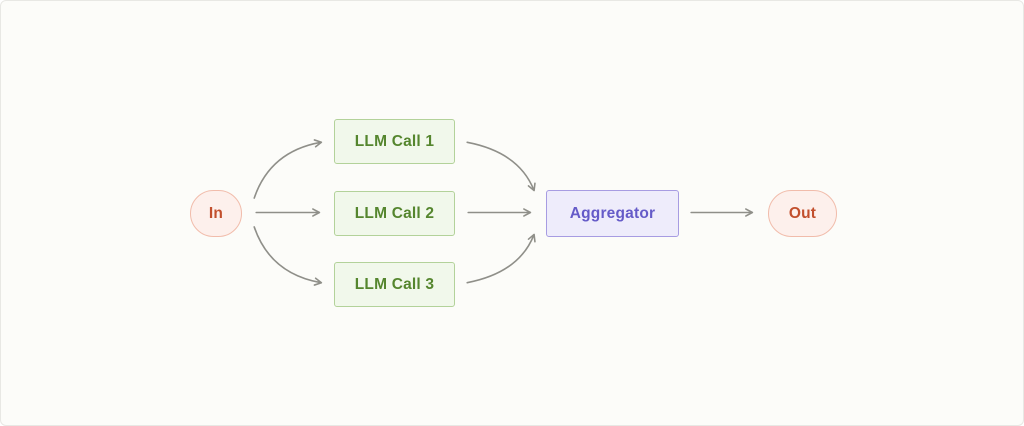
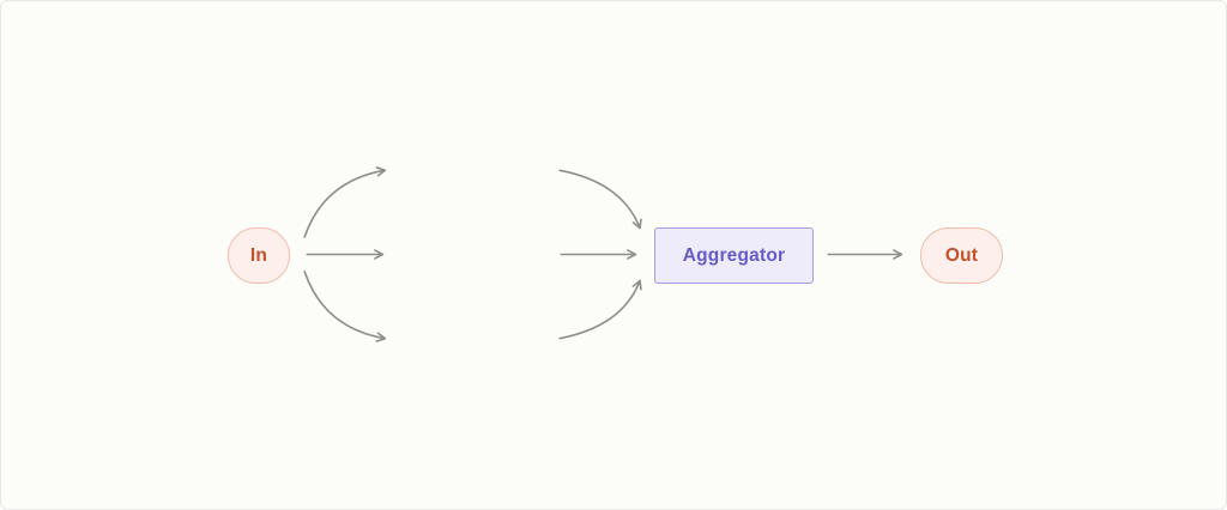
  In
- LLM Call 1
- LLM Call 2
- LLM Call 3
  Aggregator
  Out
